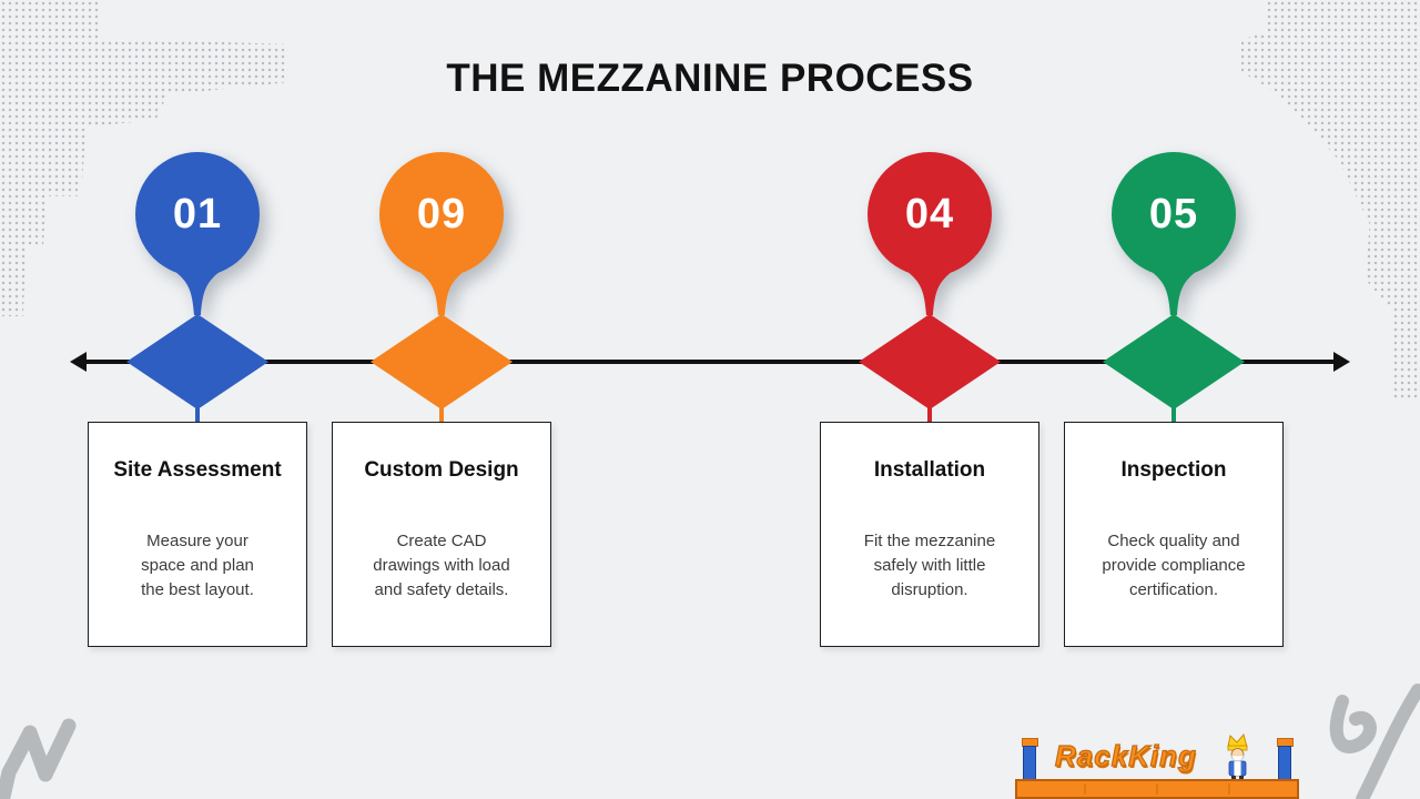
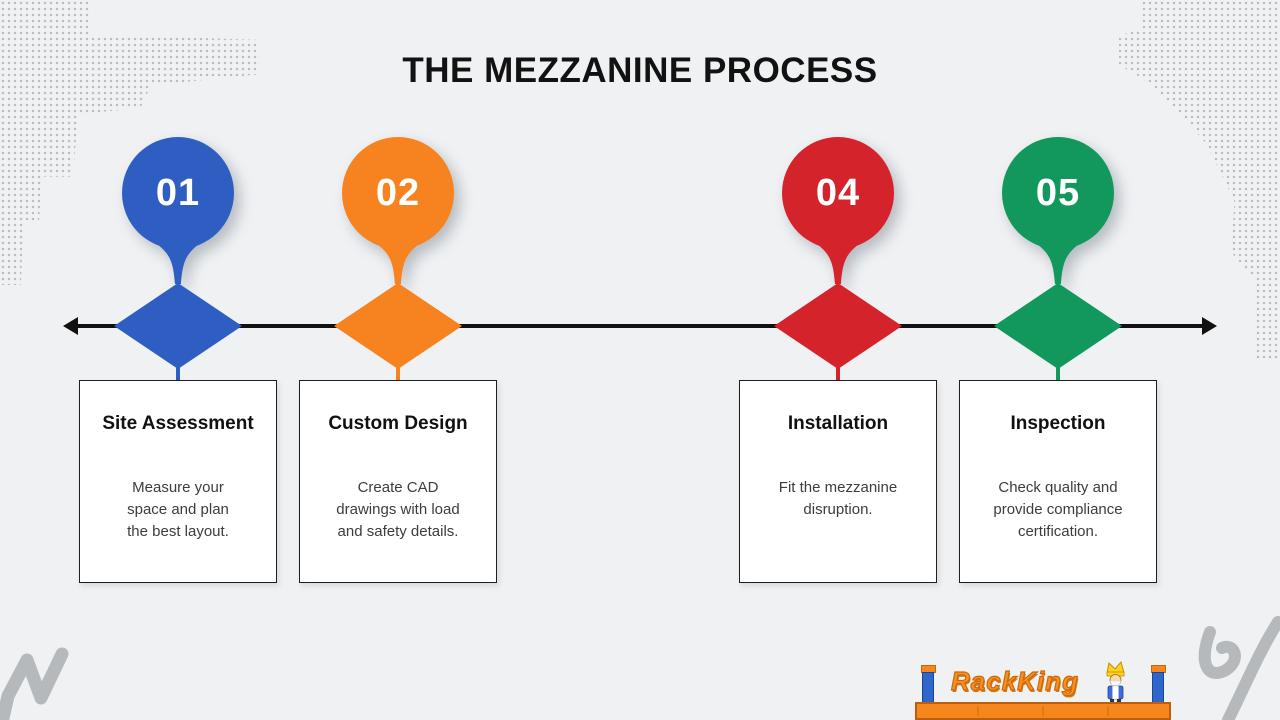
  THE MEZZANINE PROCESS
  01
  Site Assessment
  Measure your
  space and plan
  the best layout.
- 09
+ 02
  Custom Design
  Create CAD
  drawings with load
  and safety details.
  04
  Installation
  Fit the mezzanine
- safely with little
  disruption.
  05
  Inspection
  Check quality and
  provide compliance
  certification.
  RackKing
